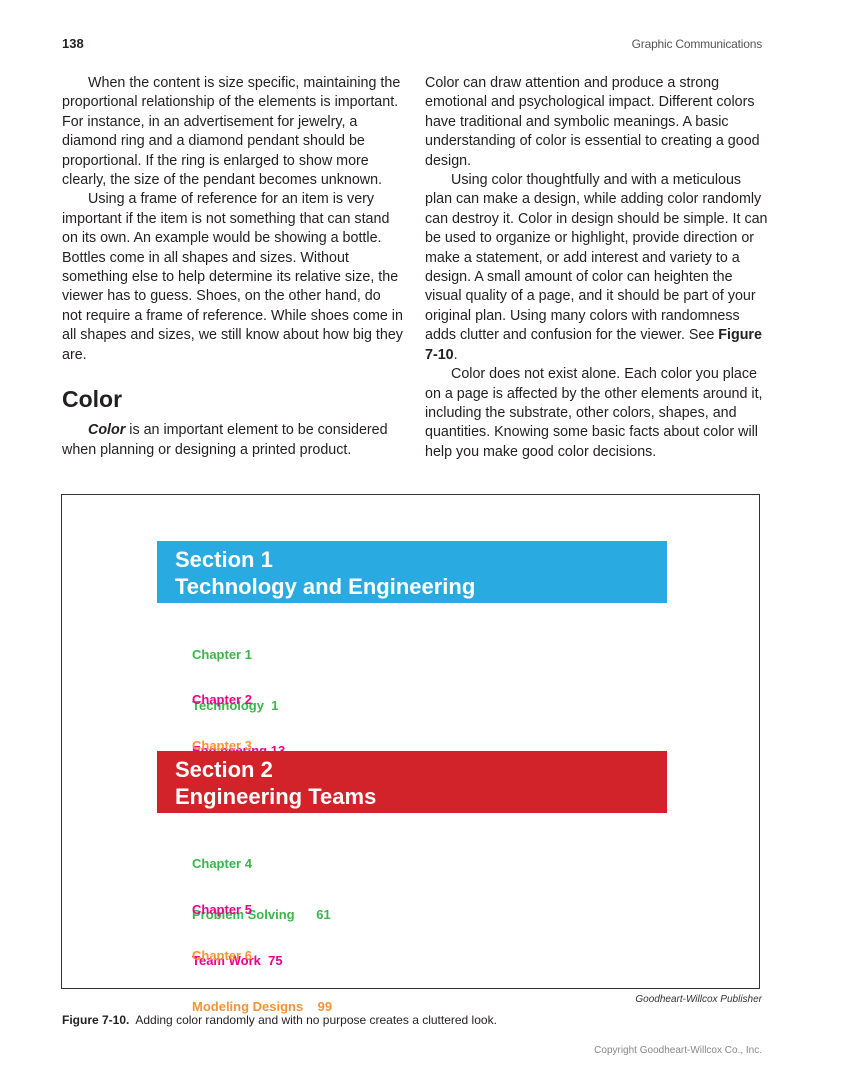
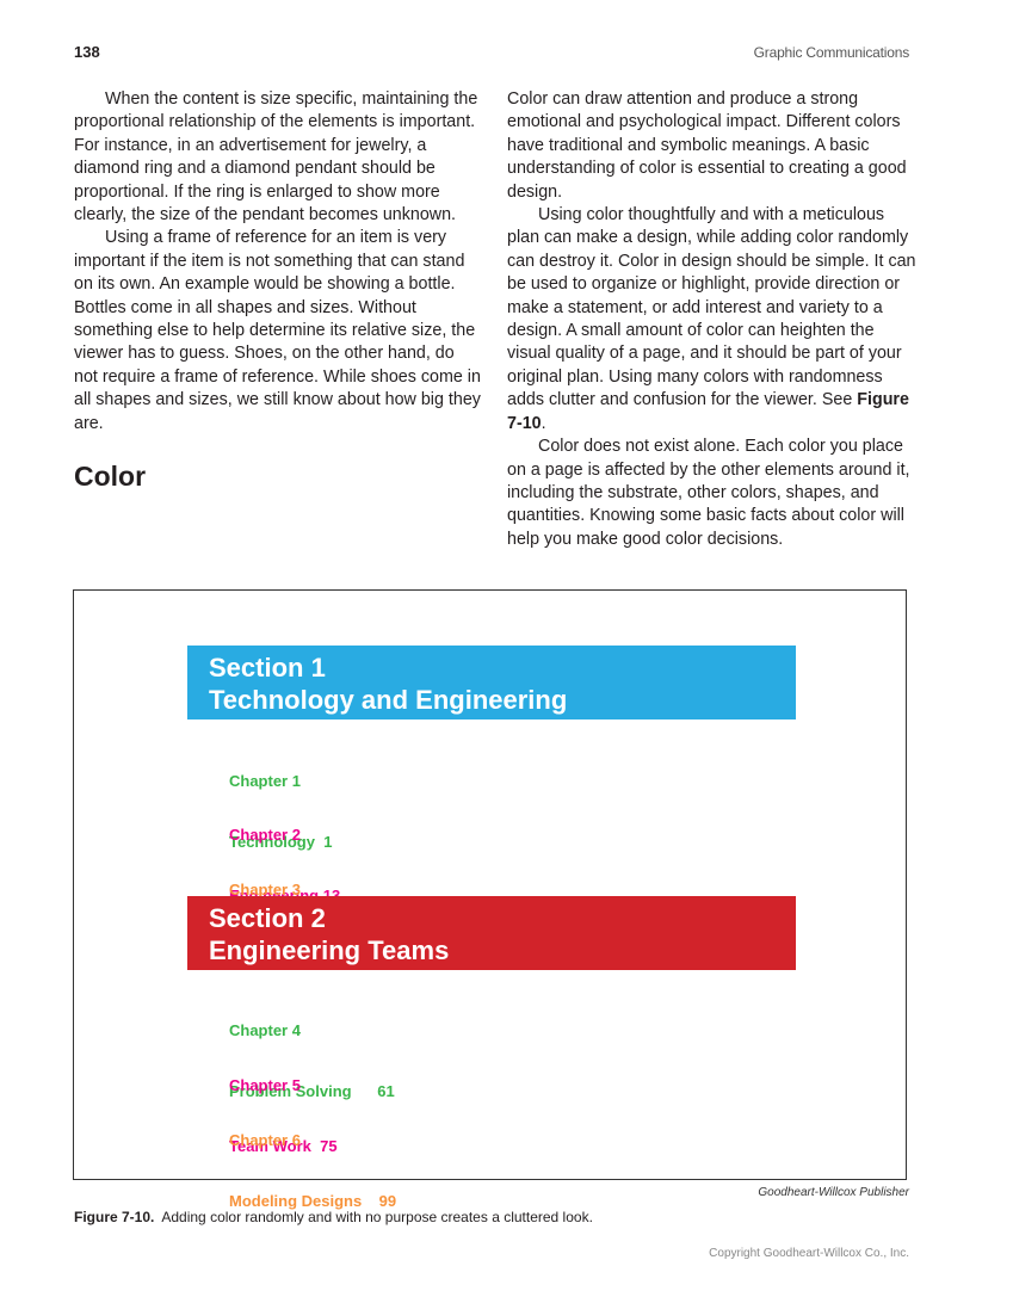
  138
  Graphic Communications
  When the content is size specific, maintaining the proportional relationship of the elements is important. For instance, in an advertisement for jewelry, a diamond ring and a diamond pendant should be proportional. If the ring is enlarged to show more clearly, the size of the pendant becomes unknown.
  Using a frame of reference for an item is very important if the item is not something that can stand on its own. An example would be showing a bottle. Bottles come in all shapes and sizes. Without something else to help determine its relative size, the viewer has to guess. Shoes, on the other hand, do not require a frame of reference. While shoes come in all shapes and sizes, we still know about how big they are.
  Color
- Color is an important element to be considered when planning or designing a printed product.
  Color can draw attention and produce a strong emotional and psychological impact. Different colors have traditional and symbolic meanings. A basic understanding of color is essential to creating a good design.
  Using color thoughtfully and with a meticulous plan can make a design, while adding color randomly can destroy it. Color in design should be simple. It can be used to organize or highlight, provide direction or make a statement, or add interest and variety to a design. A small amount of color can heighten the visual quality of a page, and it should be part of your original plan. Using many colors with randomness adds clutter and confusion for the viewer. See Figure 7-10.
  Color does not exist alone. Each color you place on a page is affected by the other elements around it, including the substrate, other colors, shapes, and quantities. Knowing some basic facts about color will help you make good color decisions.
  Section 1
  Technology and Engineering
  Chapter 1
  Technology 1
  Chapter 2
  Chapter 3
  Section 2
  Engineering Teams
  Chapter 4
  Problem Solving 61
  Chapter 5
  Team Work 75
  Chapter 6
  Modeling Designs 99
  Goodheart-Willcox Publisher
  Figure 7-10. Adding color randomly and with no purpose creates a cluttered look.
  Copyright Goodheart-Willcox Co., Inc.
